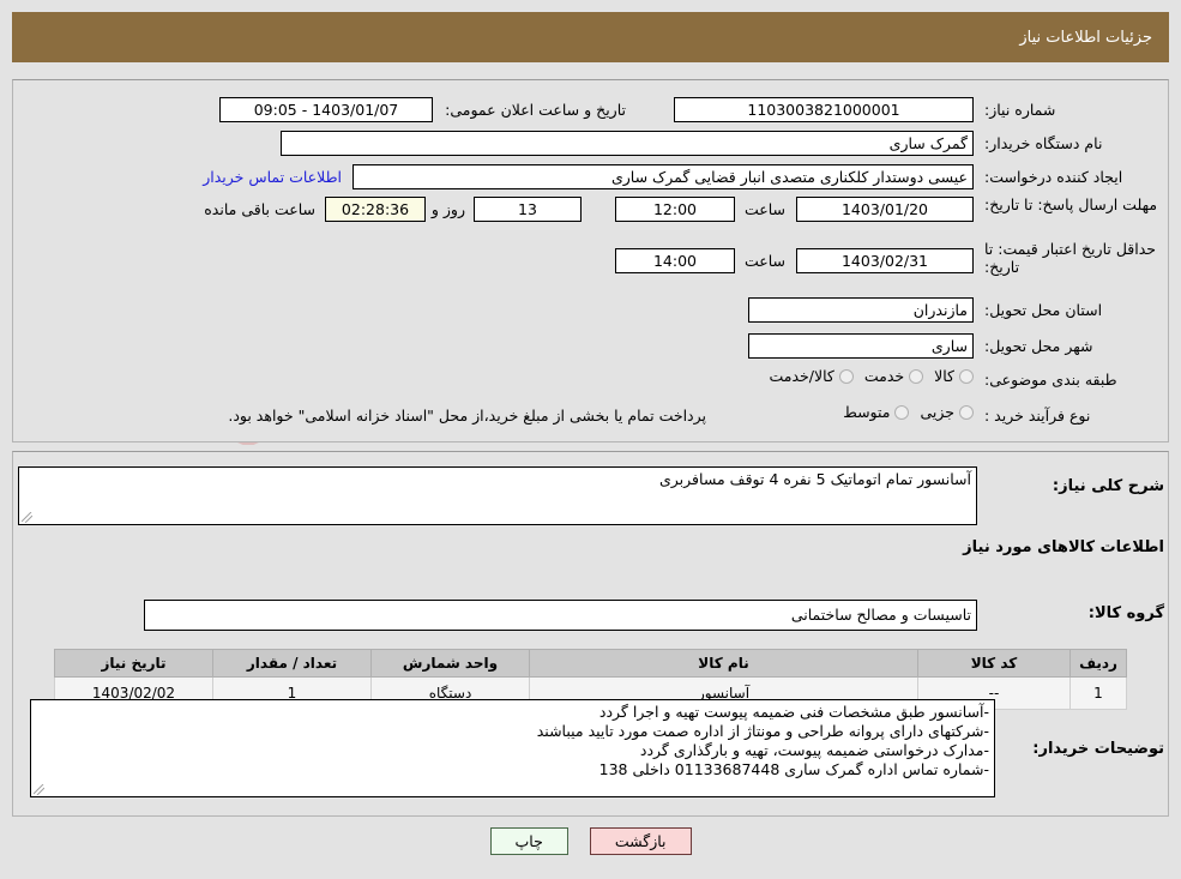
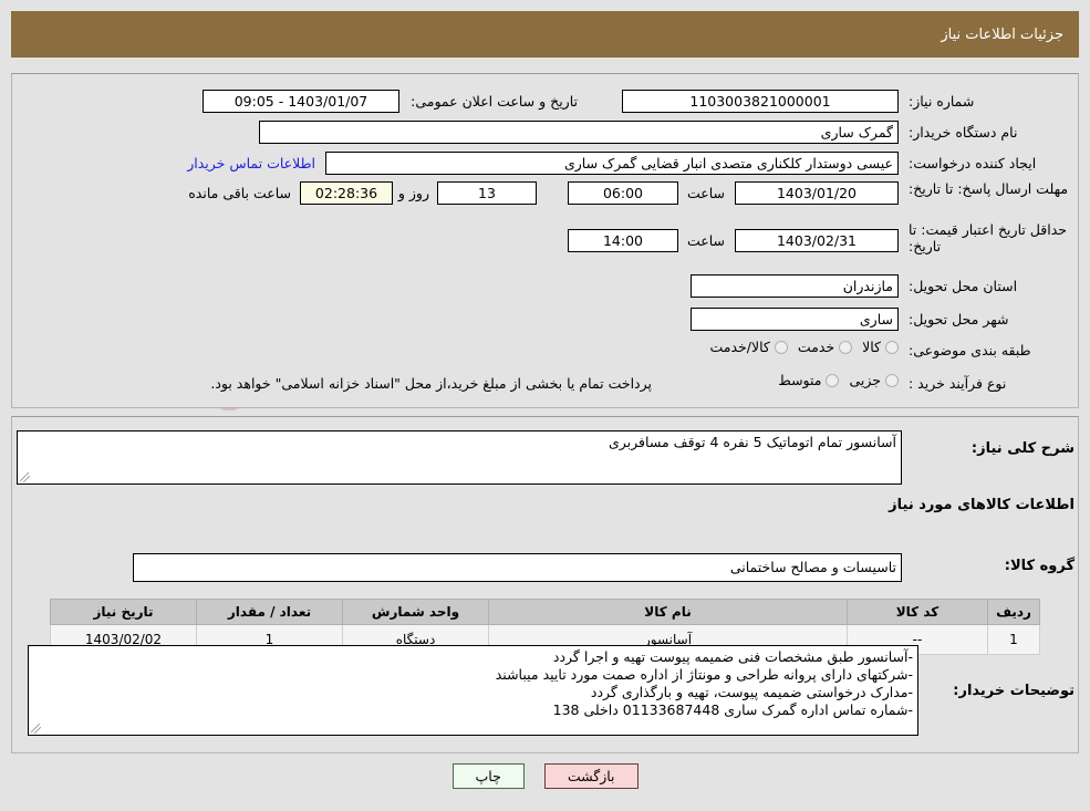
  جزئیات اطلاعات نیاز
  شماره نیاز:
  1103003821000001
  تاریخ و ساعت اعلان عمومی:
  1403/01/07 - 09:05
  نام دستگاه خریدار:
  گمرک ساری
  ایجاد کننده درخواست:
  عیسی دوستدار کلکناری متصدی انبار قضایی گمرک ساری
  اطلاعات تماس خریدار
  مهلت ارسال پاسخ: تا تاریخ:
  1403/01/20
  ساعت
- 12:00
+ 06:00
  13
  روز و
  02:28:36
  ساعت باقی مانده
  حداقل تاریخ اعتبار قیمت: تا تاریخ:
  1403/02/31
  ساعت
  14:00
  استان محل تحویل:
  مازندران
  شهر محل تحویل:
  ساری
  طبقه بندی موضوعی:
  کالا
  خدمت
  کالا/خدمت
  نوع فرآیند خرید :
  جزیی
  متوسط
  پرداخت تمام یا بخشی از مبلغ خرید،از محل "اسناد خزانه اسلامی" خواهد بود.
  شرح کلی نیاز:
  آسانسور تمام اتوماتیک 5 نفره 4 توقف مسافربری
  اطلاعات کالاهای مورد نیاز
  گروه کالا:
  تاسیسات و مصالح ساختمانی
  ردیف	کد کالا	نام کالا	واحد شمارش	تعداد / مقدار	تاریخ نیاز
  1	--	آسانسور	دستگاه	1	1403/02/02
  توضیحات خریدار:
  -آسانسور طبق مشخصات فنی ضمیمه پیوست تهیه و اجرا گردد
  -شرکتهای دارای پروانه طراحی و مونتاژ از اداره صمت مورد تایید میباشند
  -مدارک درخواستی ضمیمه پیوست، تهیه و بارگذاری گردد
  -شماره تماس اداره گمرک ساری 01133687448 داخلی 138
  بازگشت
  چاپ
